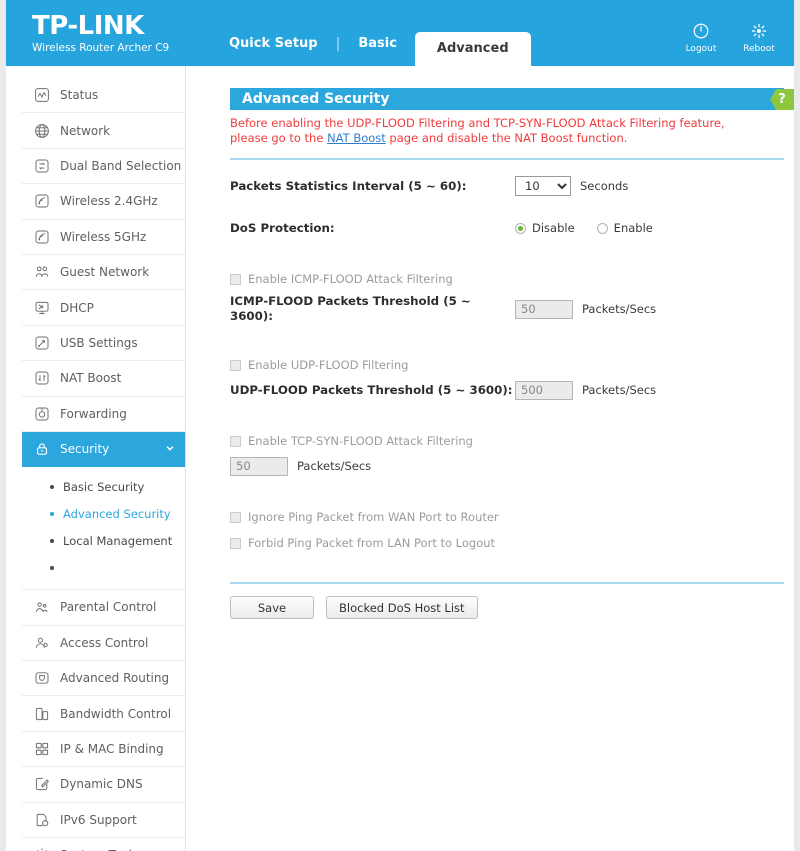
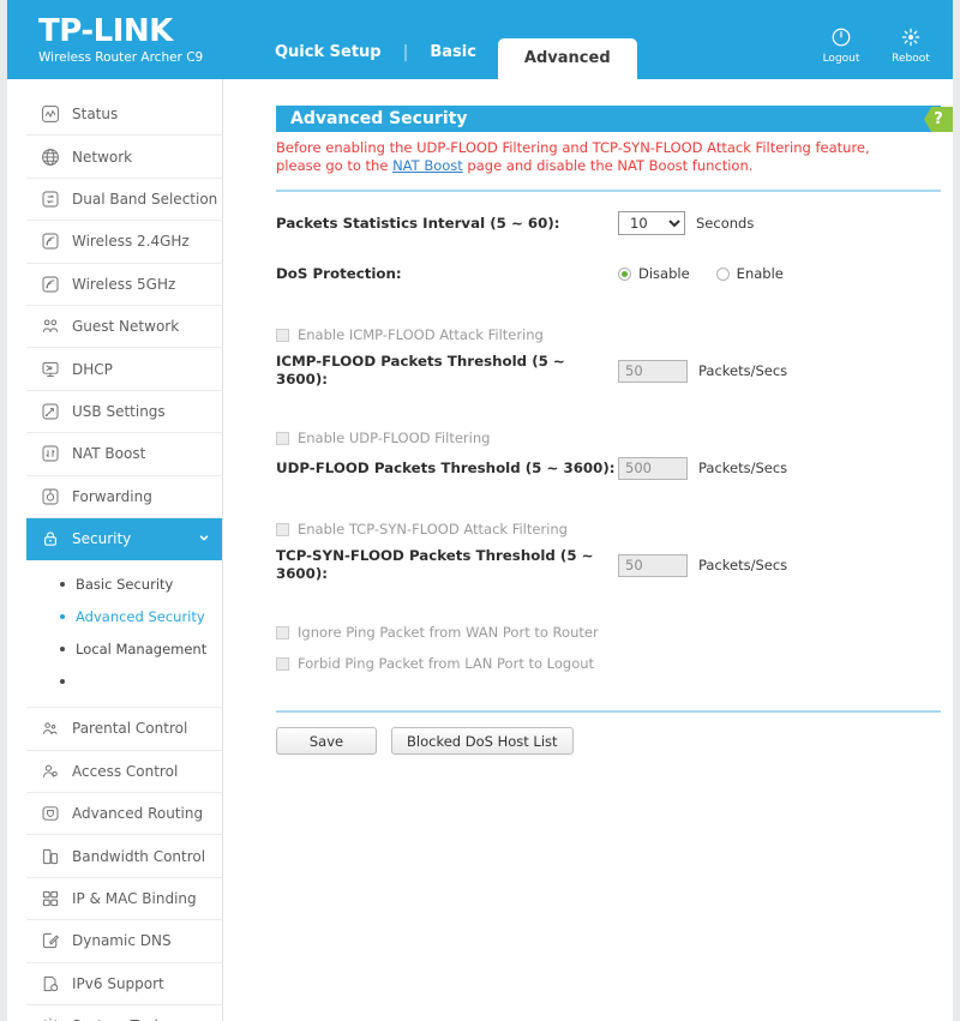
  TP-LINK
  Wireless Router Archer C9
  Quick Setup
  |
  Basic
  Advanced
  Logout
  Reboot
  Status
  Network
  Dual Band Selection
  Wireless 2.4GHz
  Wireless 5GHz
  Guest Network
  DHCP
  USB Settings
  NAT Boost
  Forwarding
  Security
  Basic Security
  Advanced Security
  Local Management
  Parental Control
  Access Control
  Advanced Routing
  Bandwidth Control
  IP & MAC Binding
  Dynamic DNS
  IPv6 Support
  ?
  Advanced Security
  Before enabling the UDP-FLOOD Filtering and TCP-SYN-FLOOD Attack Filtering feature, please go to the NAT Boost page and disable the NAT Boost function.
  Packets Statistics Interval (5 ~ 60):
  10
  Seconds
  DoS Protection:
  Disable
  Enable
  Enable ICMP-FLOOD Attack Filtering
  ICMP-FLOOD Packets Threshold (5 ~ 3600):
  50
  Packets/Secs
  Enable UDP-FLOOD Filtering
  UDP-FLOOD Packets Threshold (5 ~ 3600):
  500
  Packets/Secs
  Enable TCP-SYN-FLOOD Attack Filtering
+ TCP-SYN-FLOOD Packets Threshold (5 ~ 3600):
  50
  Packets/Secs
  Ignore Ping Packet from WAN Port to Router
  Forbid Ping Packet from LAN Port to Logout
  Save
  Blocked DoS Host List
